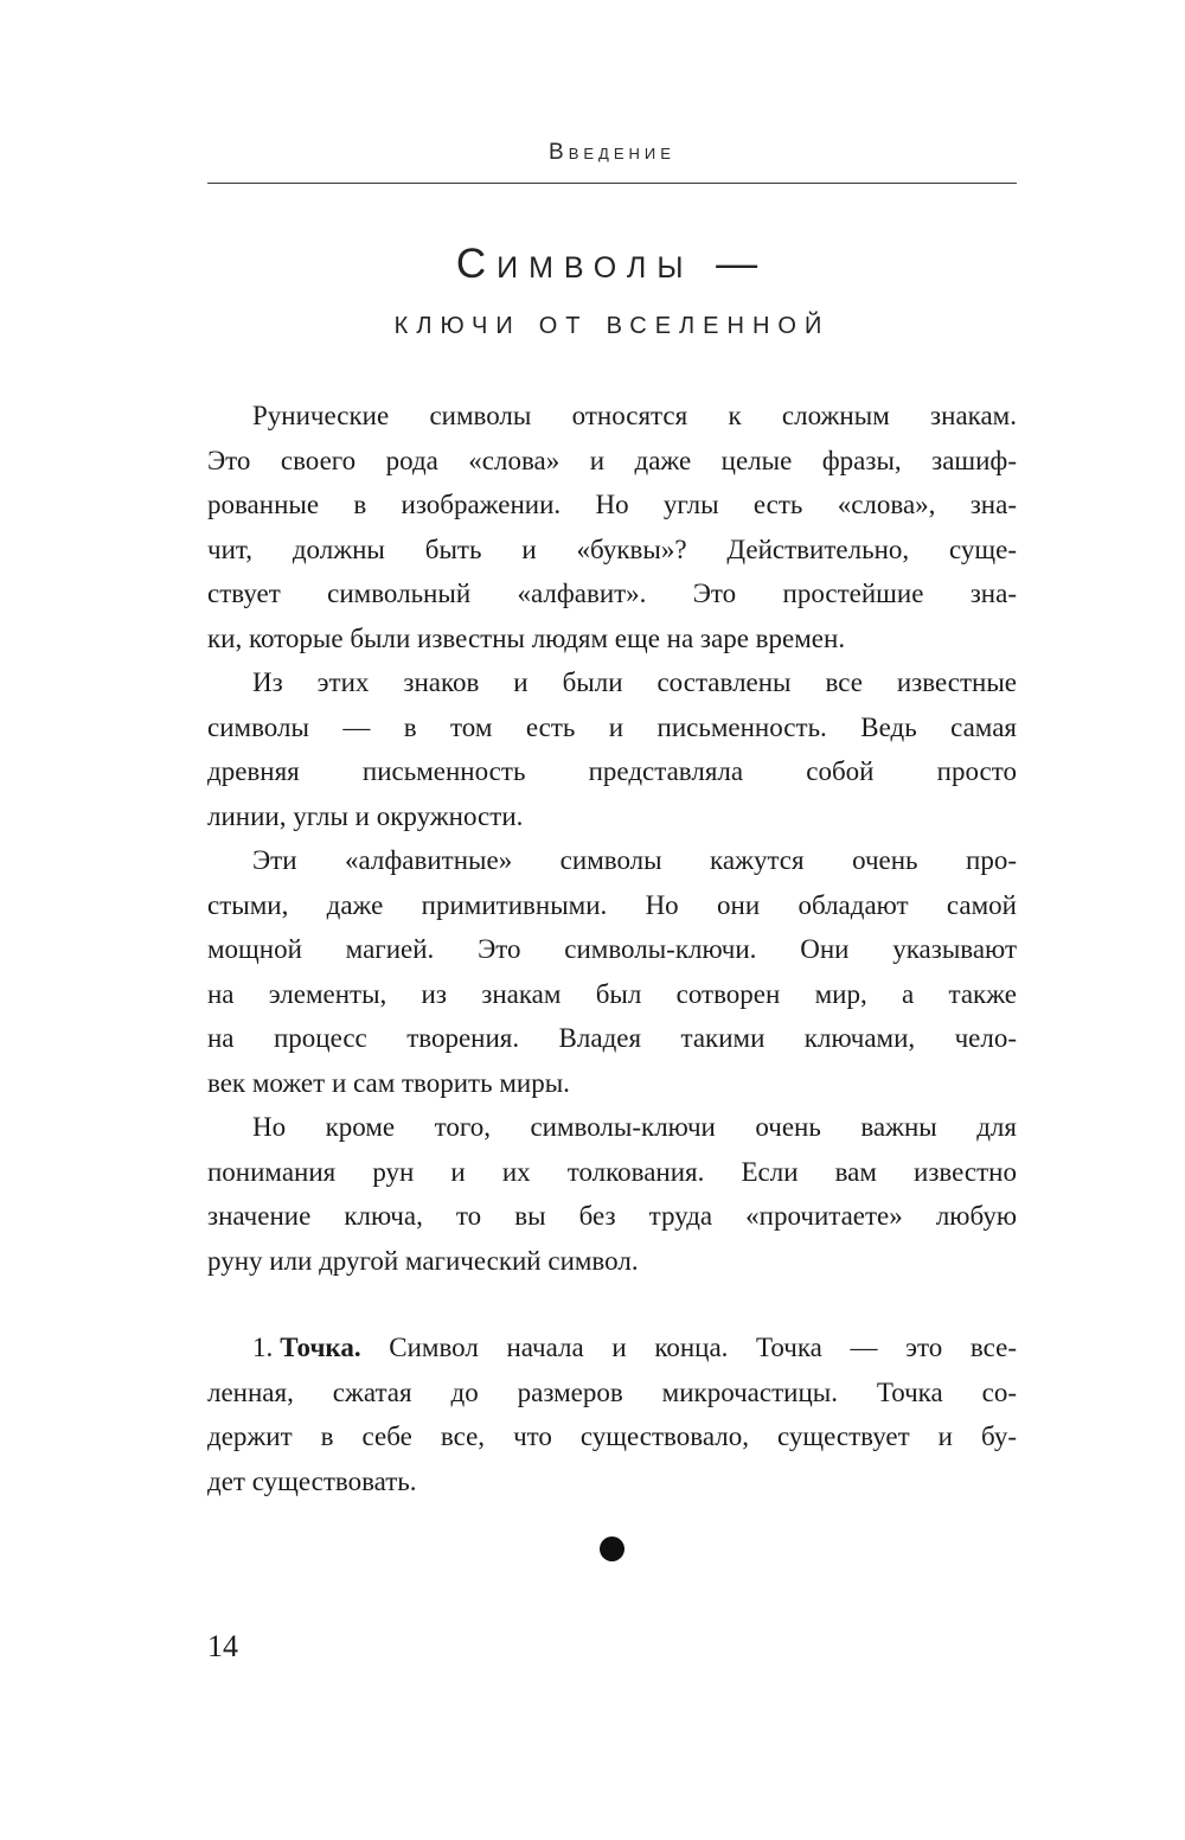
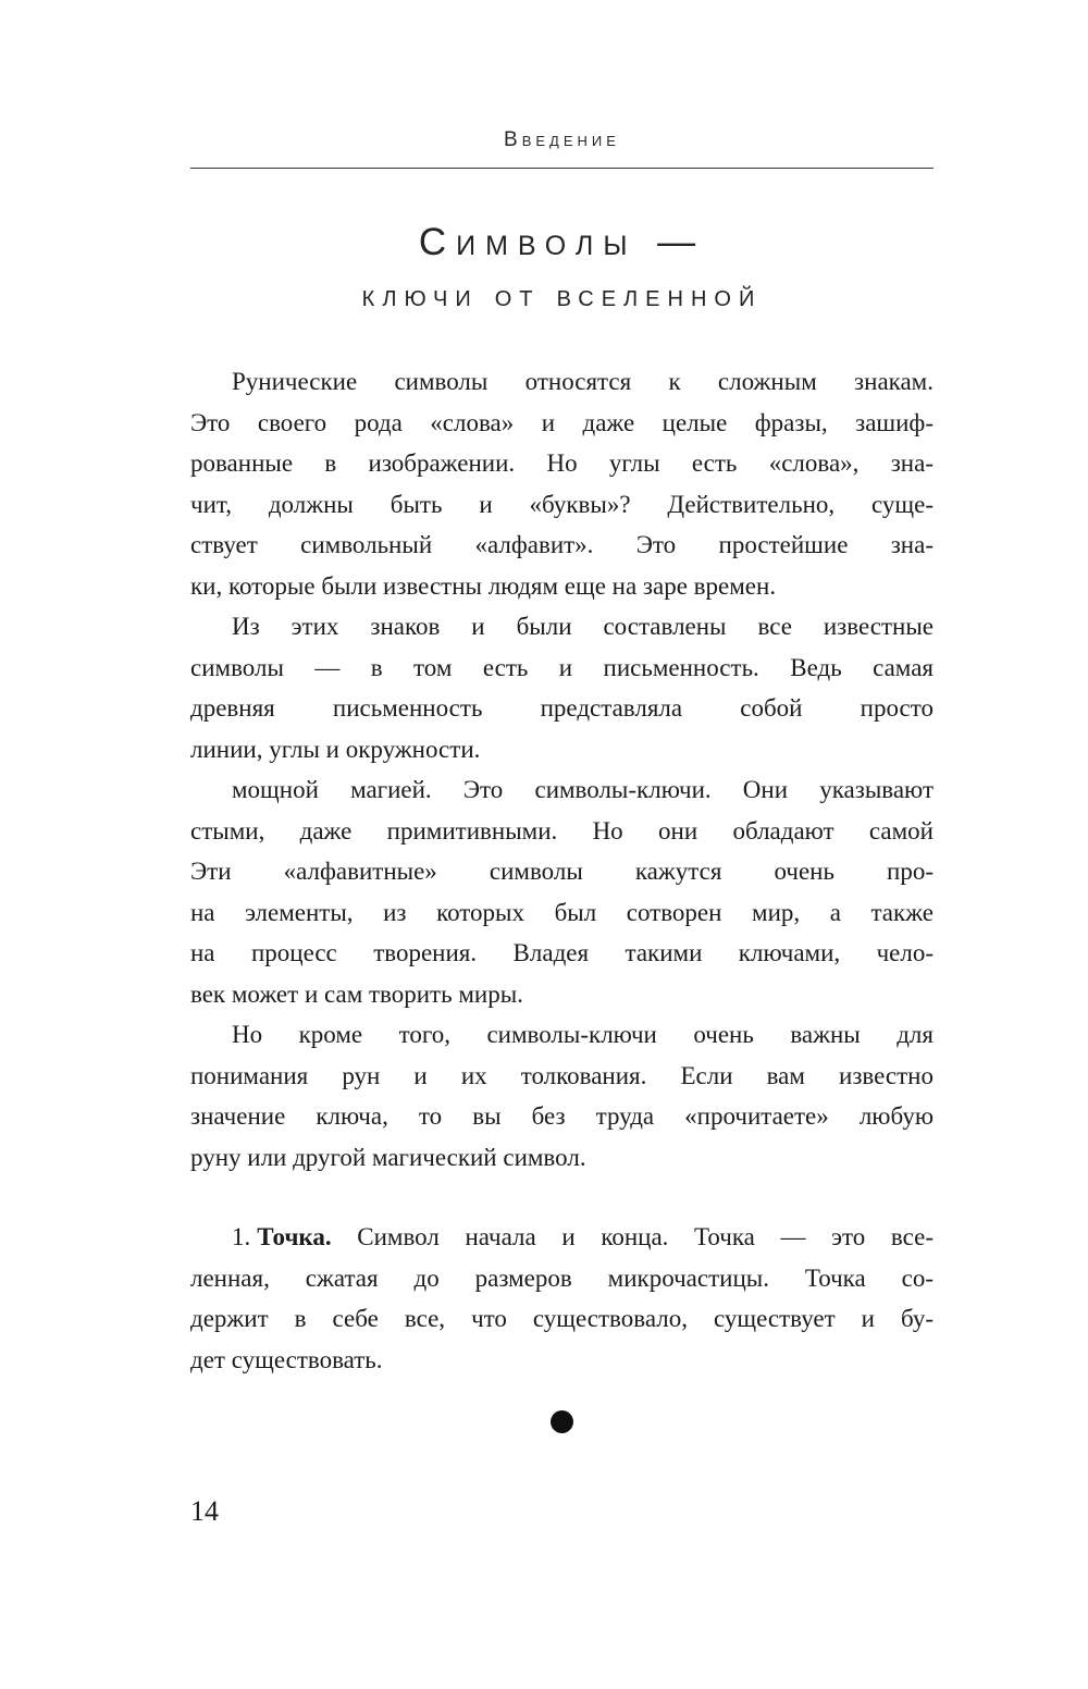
  Введение
  Символы —
  ключи от вселенной
  Рунические символы относятся к сложным знакам.
  Это своего рода «слова» и даже целые фразы, зашиф-
  рованные в изображении. Но углы есть «слова», зна-
  чит, должны быть и «буквы»? Действительно, суще-
  ствует символьный «алфавит». Это простейшие зна-
  ки, которые были известны людям еще на заре времен.
  Из этих знаков и были составлены все известные
  символы — в том есть и письменность. Ведь самая
  древняя письменность представляла собой просто
  линии, углы и окружности.
- Эти «алфавитные» символы кажутся очень про-
+ мощной магией. Это символы-ключи. Они указывают
  стыми, даже примитивными. Но они обладают самой
- мощной магией. Это символы-ключи. Они указывают
+ Эти «алфавитные» символы кажутся очень про-
- на элементы, из знакам был сотворен мир, а также
+ на элементы, из которых был сотворен мир, а также
  на процесс творения. Владея такими ключами, чело-
  век может и сам творить миры.
  Но кроме того, символы-ключи очень важны для
  понимания рун и их толкования. Если вам известно
  значение ключа, то вы без труда «прочитаете» любую
  руну или другой магический символ.
  1. Точка. Символ начала и конца. Точка — это все-
  ленная, сжатая до размеров микрочастицы. Точка со-
  держит в себе все, что существовало, существует и бу-
  дет существовать.
  14
